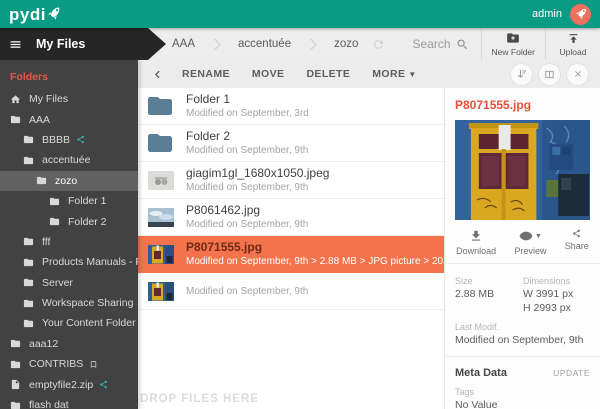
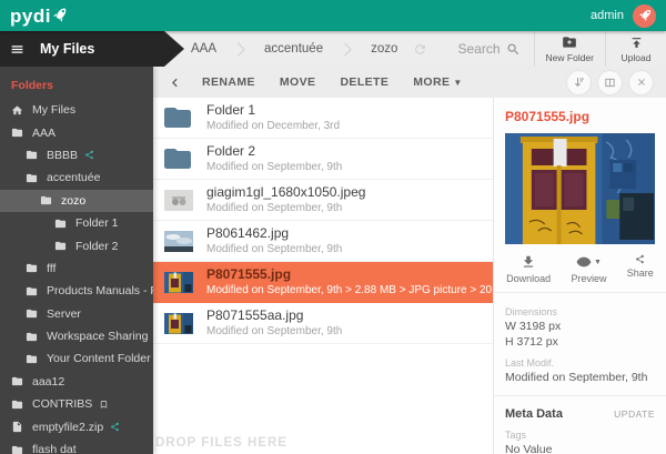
  pydi
  admin
  AAA
  accentuée
  zozo
  Search
  New Folder
  Upload
  My Files
  Folders
  My Files
  AAA
  BBBB
  accentuée
  zozo
  Folder 1
  Folder 2
  fff
  Products Manuals -
  Server
  Workspace Sharing
  Your Content Folder
  aaa12
  CONTRIBS
  emptyfile2.zip
  flash dat
  RENAME
  MOVE
  DELETE
  MORE
  ▼
  Folder 1
- Modified on September, 3rd
+ Modified on December, 3rd
  Folder 2
  Modified on September, 9th
  giagim1gl_1680x1050.jpeg
  Modified on September, 9th
  P8061462.jpg
  Modified on September, 9th
  P8071555.jpg
+ P8071555aa.jpg
  Modified on September, 9th
  DROP FILES HERE
  P8071555.jpg
  Download
  Preview
  Share
- Size
- 2.88 MB
  Dimensions
- W 3991 px
+ W 3198 px
- H 2993 px
+ H 3712 px
  Last Modif.
  Modified on September, 9th
  Meta Data
  UPDATE
  Tags
  No Value
